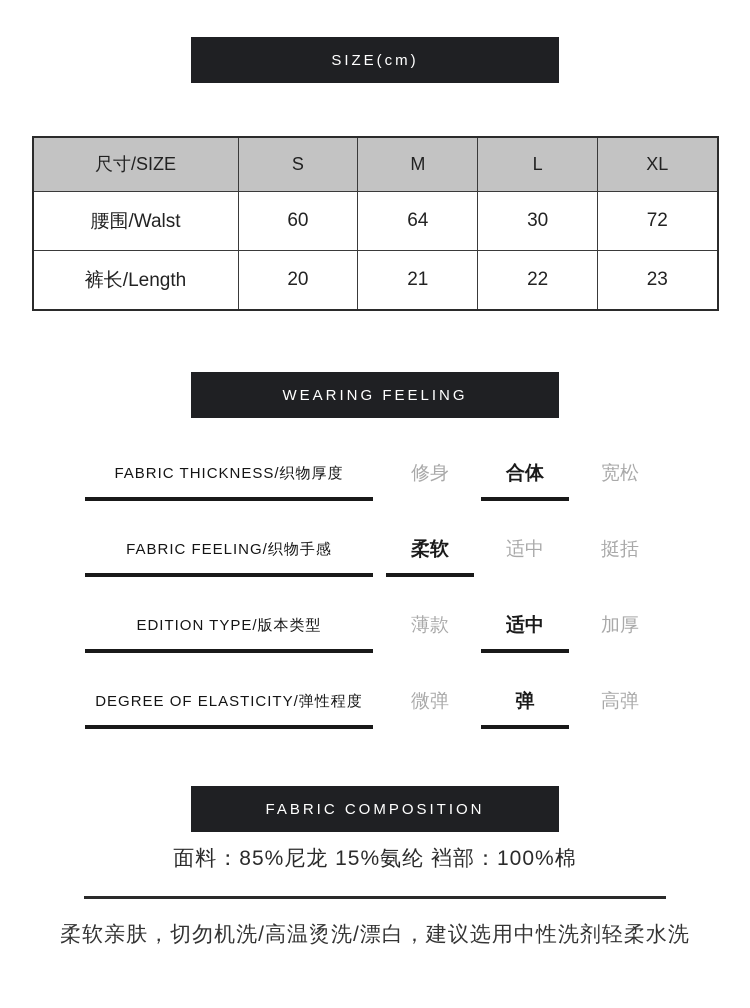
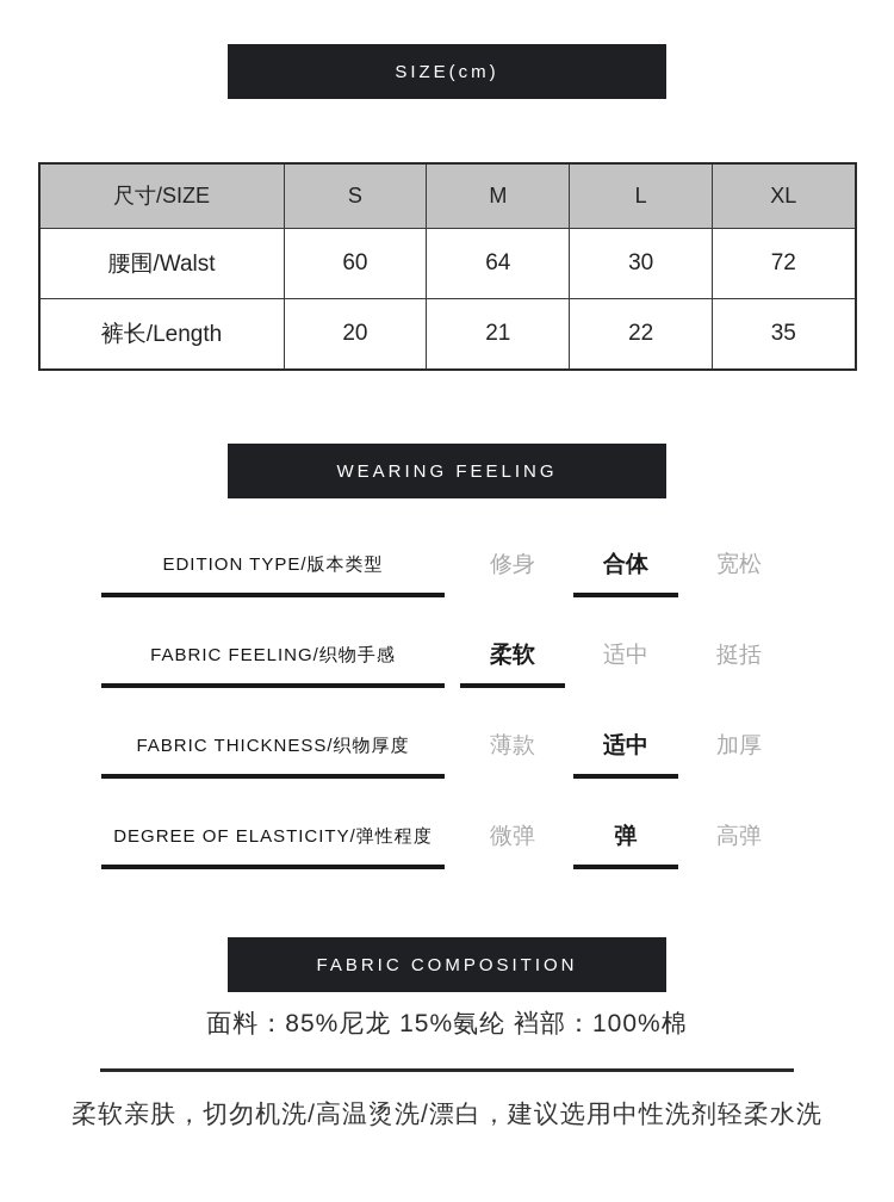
  SIZE(cm)
  尺寸/SIZE	S	M	L	XL
  腰围/Walst	60	64	30	72
- 裤长/Length	20	21	22	23
+ 裤长/Length	20	21	22	35
  WEARING FEELING
- FABRIC THICKNESS/织物厚度
+ EDITION TYPE/版本类型
  修身
  合体
  宽松
  FABRIC FEELING/织物手感
  柔软
  适中
  挺括
- EDITION TYPE/版本类型
+ FABRIC THICKNESS/织物厚度
  薄款
  适中
  加厚
  DEGREE OF ELASTICITY/弹性程度
  微弹
  弹
  高弹
  FABRIC COMPOSITION
  面料：85%尼龙 15%氨纶 裆部：100%棉
  柔软亲肤，切勿机洗/高温烫洗/漂白，建议选用中性洗剂轻柔水洗
